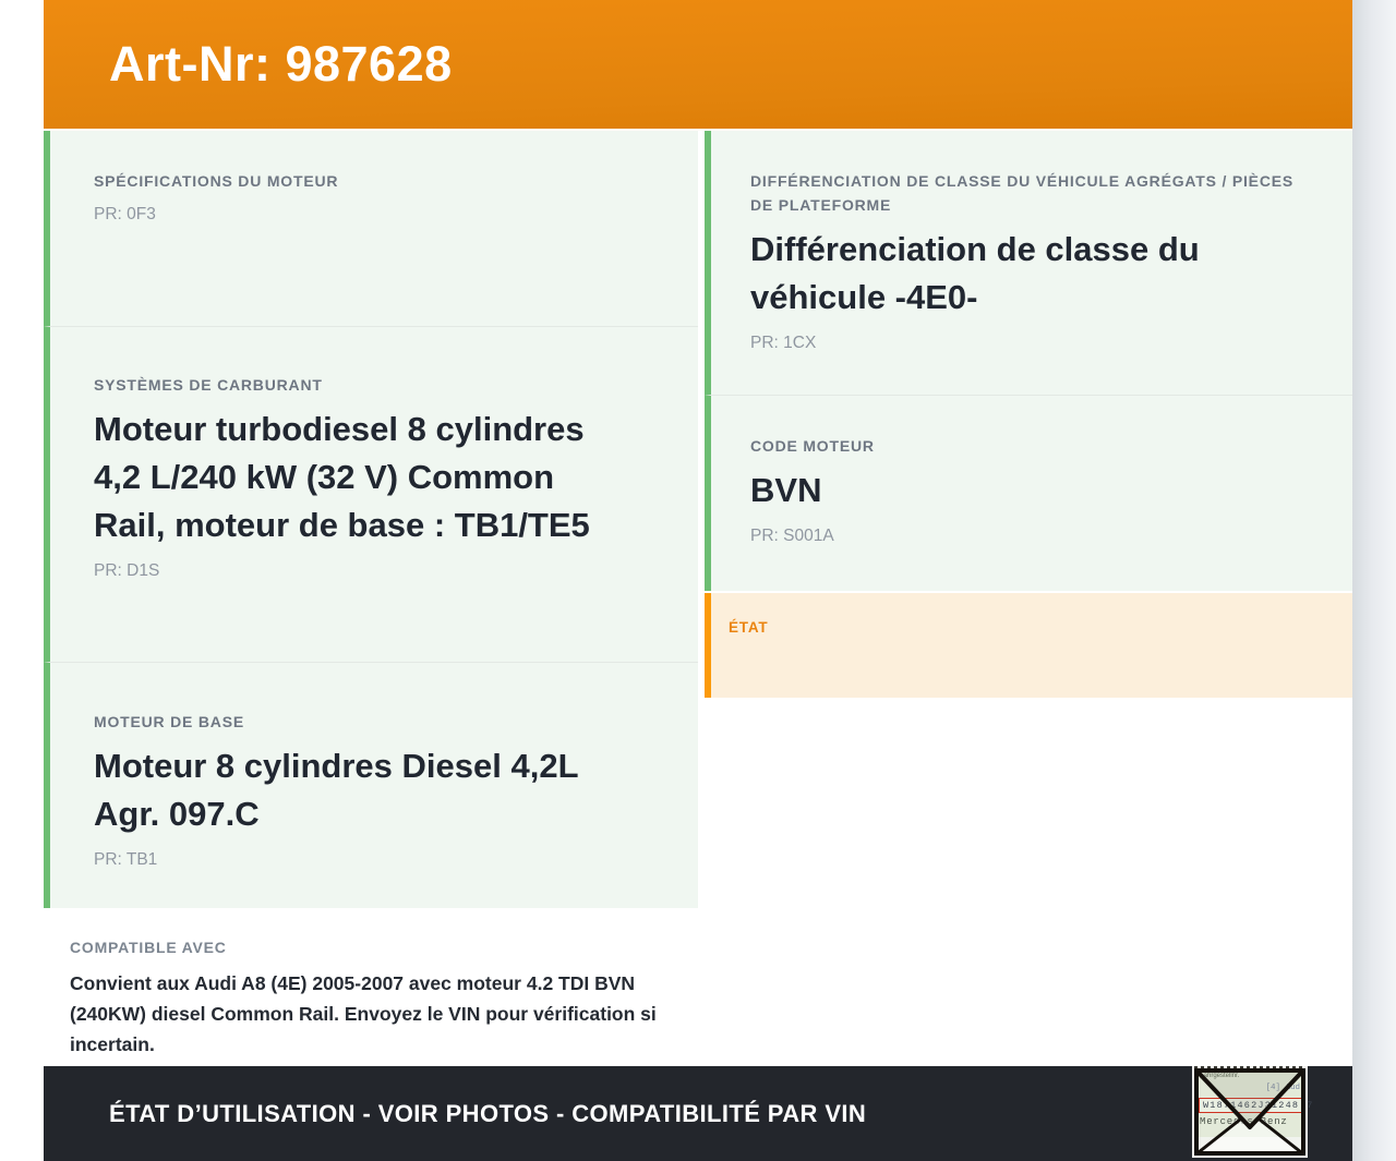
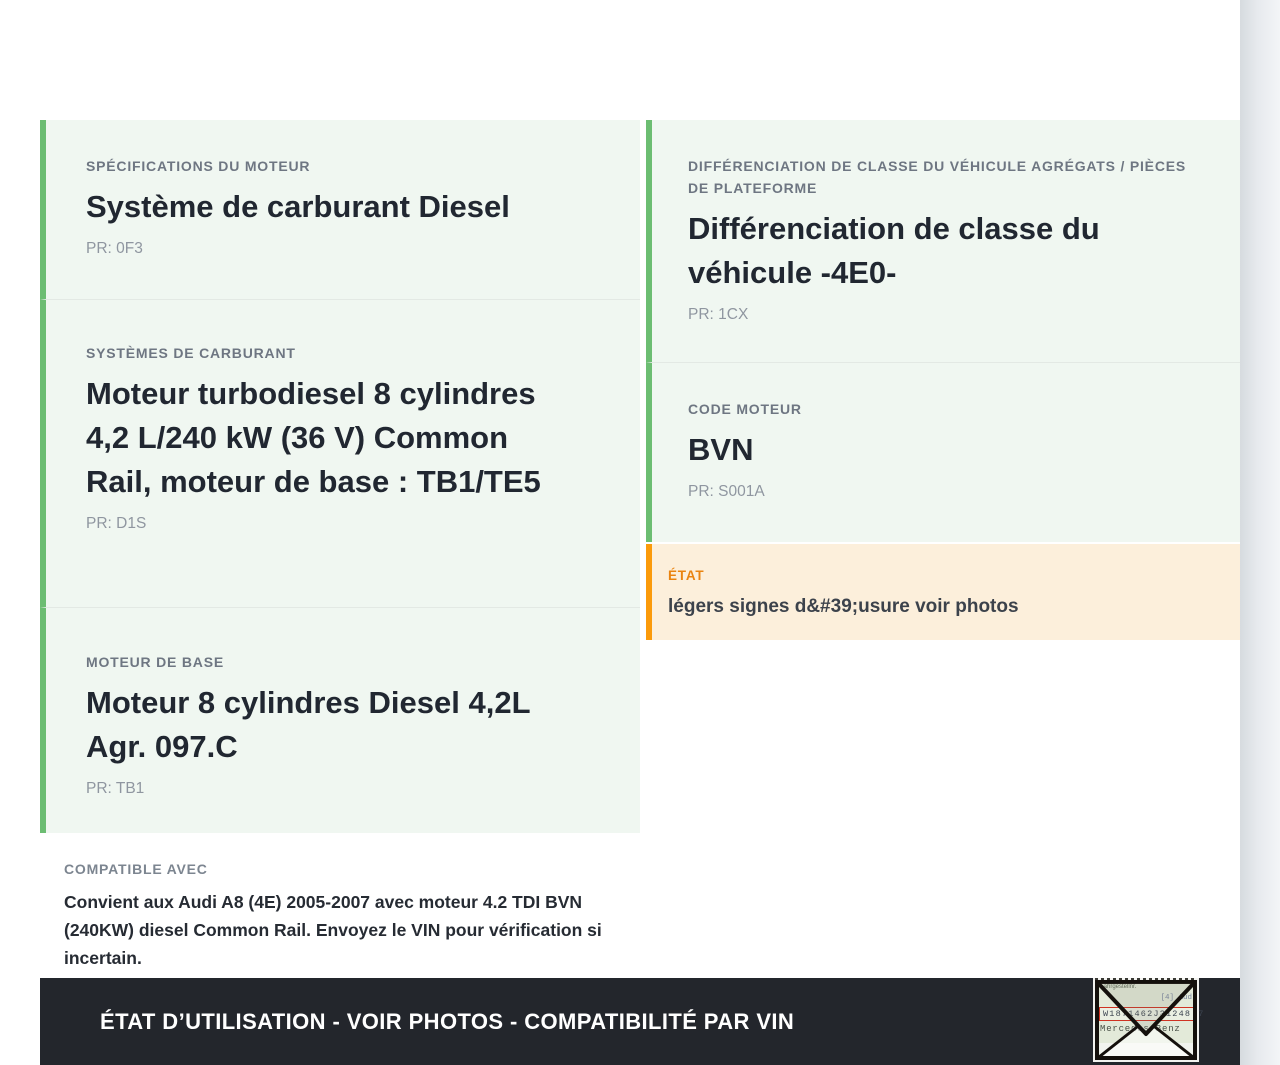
- Art-Nr: 987628
  SPÉCIFICATIONS DU MOTEUR
+ Système de carburant Diesel
  PR: 0F3
  SYSTÈMES DE CARBURANT
- Moteur turbodiesel 8 cylindres 4,2 L/240 kW (32 V) Common Rail, moteur de base : TB1/TE5
+ Moteur turbodiesel 8 cylindres 4,2 L/240 kW (36 V) Common Rail, moteur de base : TB1/TE5
  PR: D1S
  MOTEUR DE BASE
  Moteur 8 cylindres Diesel 4,2L Agr. 097.C
  PR: TB1
  COMPATIBLE AVEC
  Convient aux Audi A8 (4E) 2005-2007 avec moteur 4.2 TDI BVN (240KW) diesel Common Rail. Envoyez le VIN pour vérification si incertain.
  DIFFÉRENCIATION DE CLASSE DU VÉHICULE AGRÉGATS / PIÈCES DE PLATEFORME
  Différenciation de classe du véhicule -4E0-
  PR: 1CX
  CODE MOTEUR
  BVN
  PR: S001A
  ÉTAT
+ légers signes d&#39;usure voir photos
  ÉTAT D’UTILISATION - VOIR PHOTOS - COMPATIBILITÉ PAR VIN
  [4] Aud
  W1871462J31248
  7
  Mercees-enz
